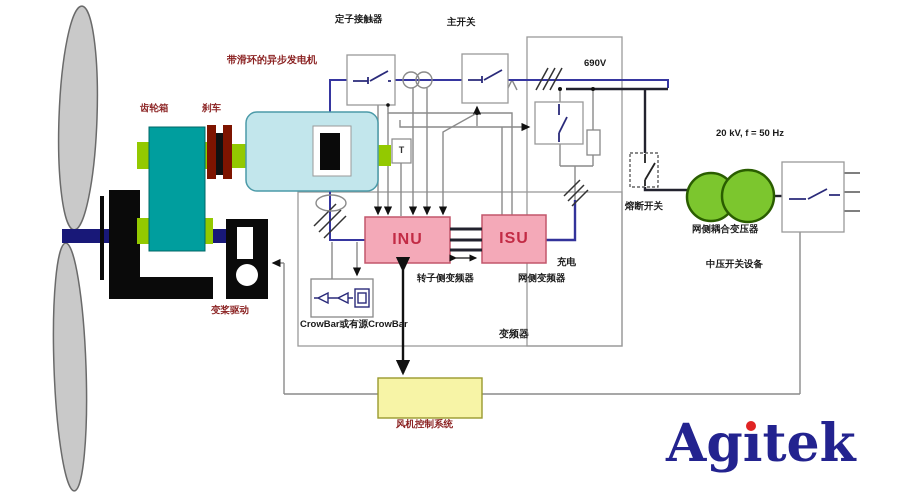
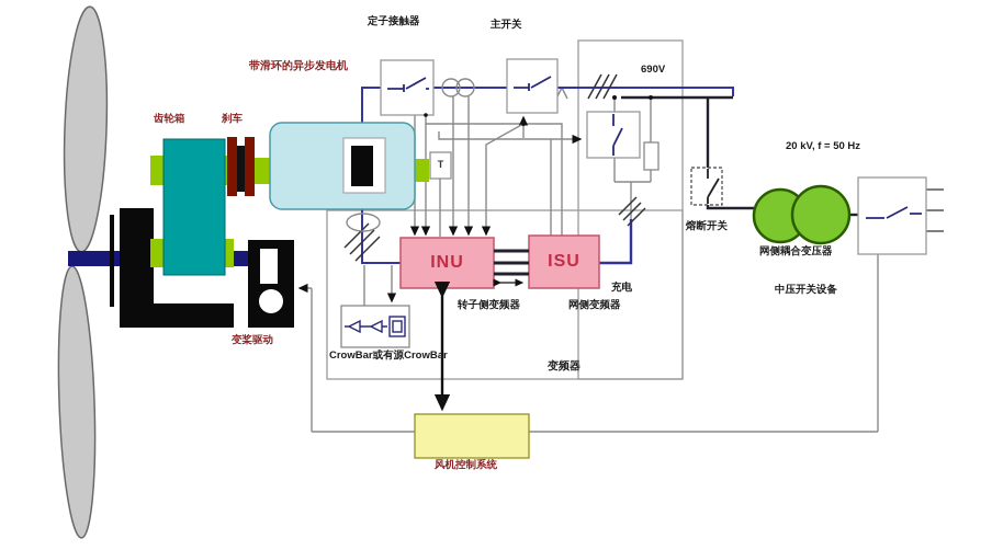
  定子接触器
  主开关
  带滑环的异步发电机
  齿轮箱
  刹车
  690V
  20 kV, f = 50 Hz
  熔断开关
  网侧耦合变压器
  中压开关设备
  转子侧变频器
  网侧变频器
  充电
  CrowBar或有源CrowBar
  变频器
  变桨驱动
  风机控制系统
  INU
  ISU
  T
- Agıtek
